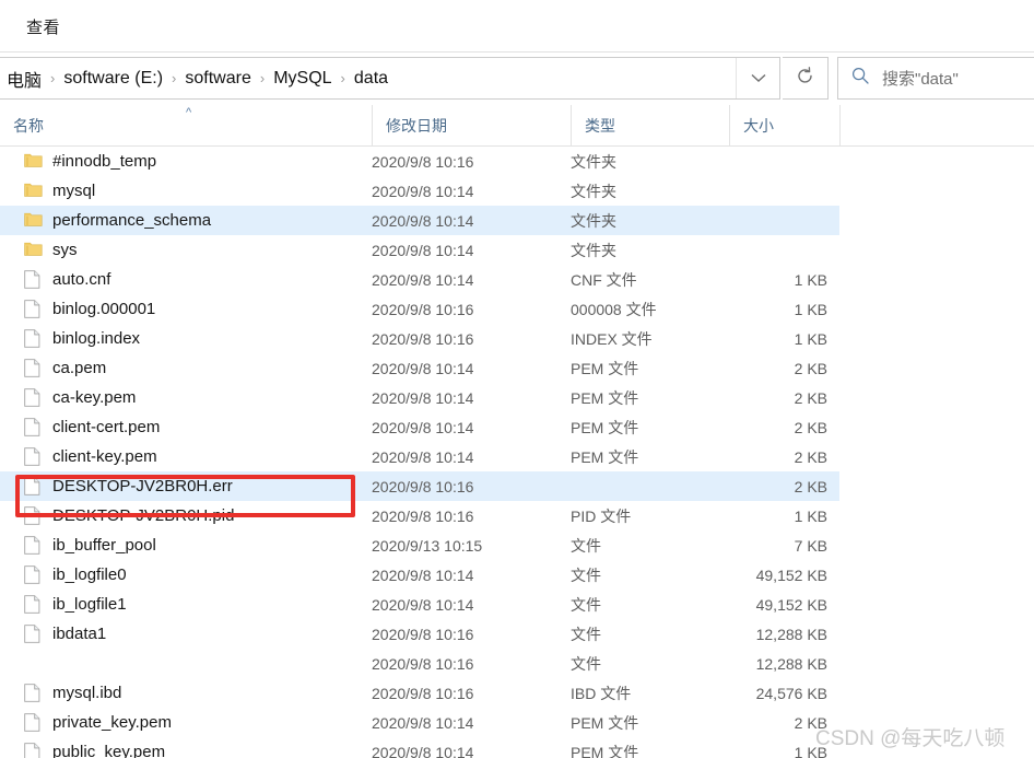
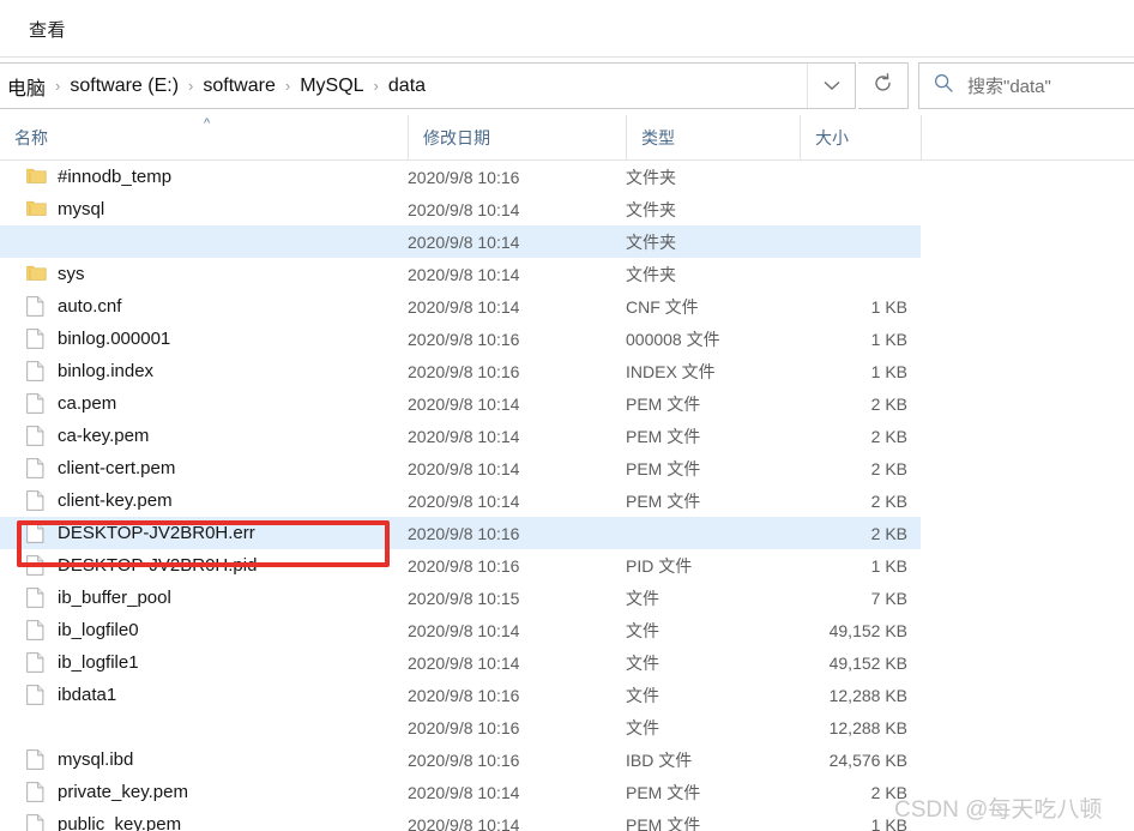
  查看
  电脑
  ›
  software (E:)
  ›
  software
  ›
  MySQL
  ›
  data
  搜索"data"
  名称
  ^
  修改日期
  类型
  大小
  #innodb_temp
  2020/9/8 10:16
  文件夹
  mysql
  2020/9/8 10:14
  文件夹
- performance_schema
  2020/9/8 10:14
  文件夹
  sys
  2020/9/8 10:14
  文件夹
  auto.cnf
  2020/9/8 10:14
  CNF 文件
  1 KB
  binlog.000001
  2020/9/8 10:16
  000008 文件
  1 KB
  binlog.index
  2020/9/8 10:16
  INDEX 文件
  1 KB
  ca.pem
  2020/9/8 10:14
  PEM 文件
  2 KB
  ca-key.pem
  2020/9/8 10:14
  PEM 文件
  2 KB
  client-cert.pem
  2020/9/8 10:14
  PEM 文件
  2 KB
  client-key.pem
  2020/9/8 10:14
  PEM 文件
  2 KB
  DESKTOP-JV2BR0H.err
  2020/9/8 10:16
  2 KB
  DESKTOP-JV2BR0H.pid
  2020/9/8 10:16
  PID 文件
  1 KB
  ib_buffer_pool
- 2020/9/13 10:15
+ 2020/9/8 10:15
  文件
  7 KB
  ib_logfile0
  2020/9/8 10:14
  文件
  49,152 KB
  ib_logfile1
  2020/9/8 10:14
  文件
  49,152 KB
  ibdata1
  2020/9/8 10:16
  文件
  12,288 KB
  2020/9/8 10:16
  文件
  12,288 KB
  mysql.ibd
  2020/9/8 10:16
  IBD 文件
  24,576 KB
  private_key.pem
  2020/9/8 10:14
  PEM 文件
  2 KB
  public_key.pem
  2020/9/8 10:14
  PEM 文件
  1 KB
  CSDN @每天吃八顿
